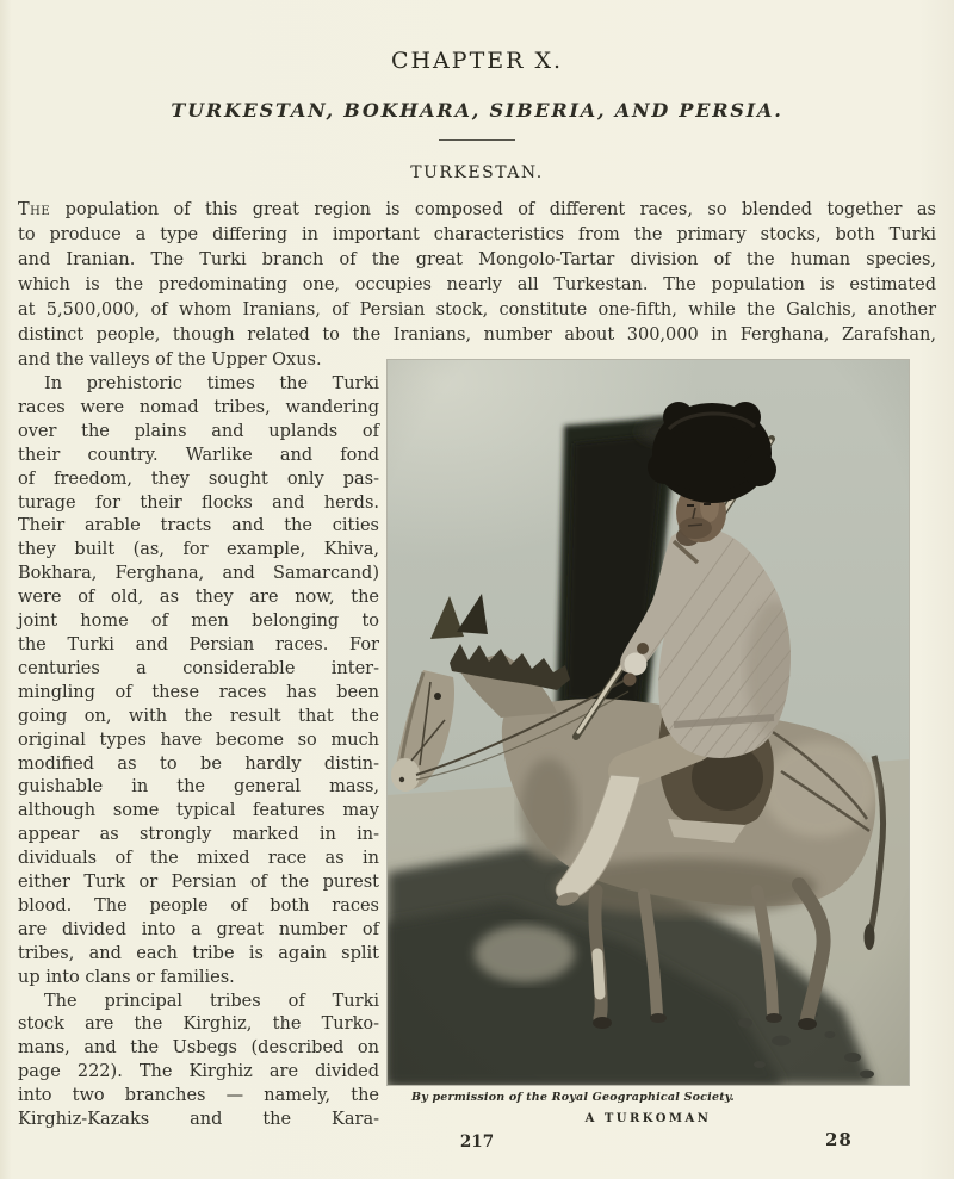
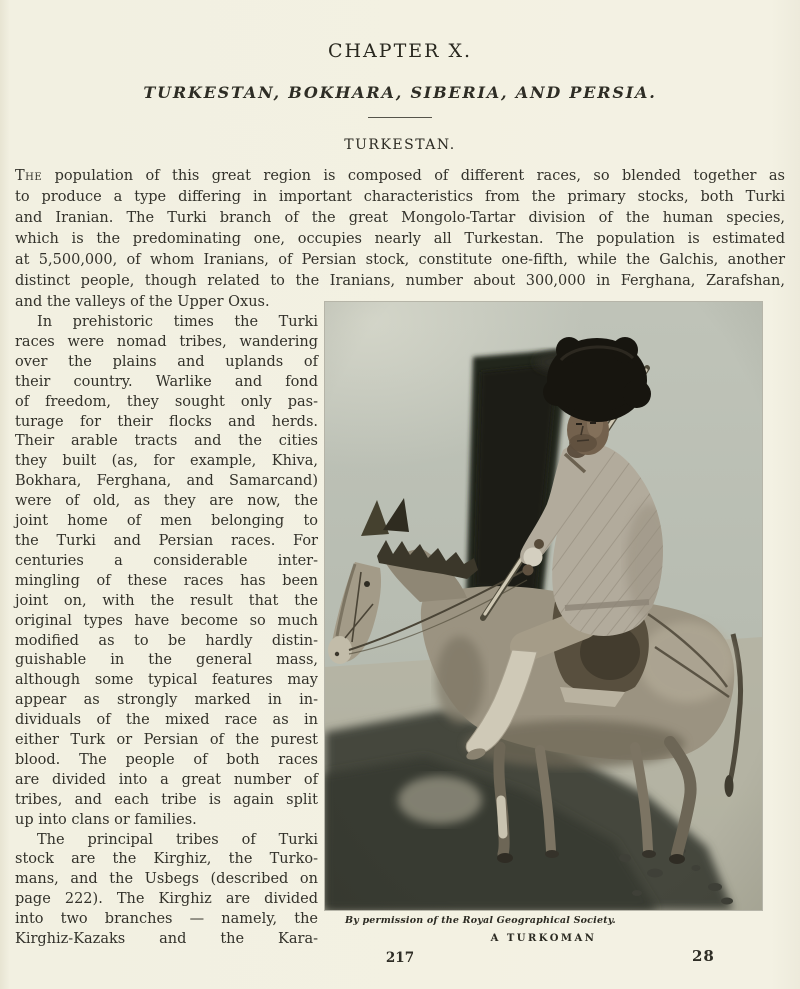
  CHAPTER X.
  TURKESTAN, BOKHARA, SIBERIA, AND PERSIA.
  TURKESTAN.
  The population of this great region is composed of different races, so blended together as
  to produce a type differing in important characteristics from the primary stocks, both Turki
  and Iranian. The Turki branch of the great Mongolo-Tartar division of the human species,
  which is the predominating one, occupies nearly all Turkestan. The population is estimated
  at 5,500,000, of whom Iranians, of Persian stock, constitute one-fifth, while the Galchis, another
  distinct people, though related to the Iranians, number about 300,000 in Ferghana, Zarafshan,
  and the valleys of the Upper Oxus.
  In prehistoric times the Turki
  races were nomad tribes, wandering
  over the plains and uplands of
  their country. Warlike and fond
  of freedom, they sought only pas-
  turage for their flocks and herds.
  Their arable tracts and the cities
  they built (as, for example, Khiva,
  Bokhara, Ferghana, and Samarcand)
  were of old, as they are now, the
  joint home of men belonging to
  the Turki and Persian races. For
  centuries a considerable inter-
  mingling of these races has been
- going on, with the result that the
+ joint on, with the result that the
  original types have become so much
  modified as to be hardly distin-
  guishable in the general mass,
  although some typical features may
  appear as strongly marked in in-
  dividuals of the mixed race as in
  either Turk or Persian of the purest
  blood. The people of both races
  are divided into a great number of
  tribes, and each tribe is again split
  up into clans or families.
  The principal tribes of Turki
  stock are the Kirghiz, the Turko-
  mans, and the Usbegs (described on
  page 222). The Kirghiz are divided
  into two branches — namely, the
  Kirghiz-Kazaks and the Kara-
  By permission of the Royal Geographical Society.
  A TURKOMAN
  217
  28
